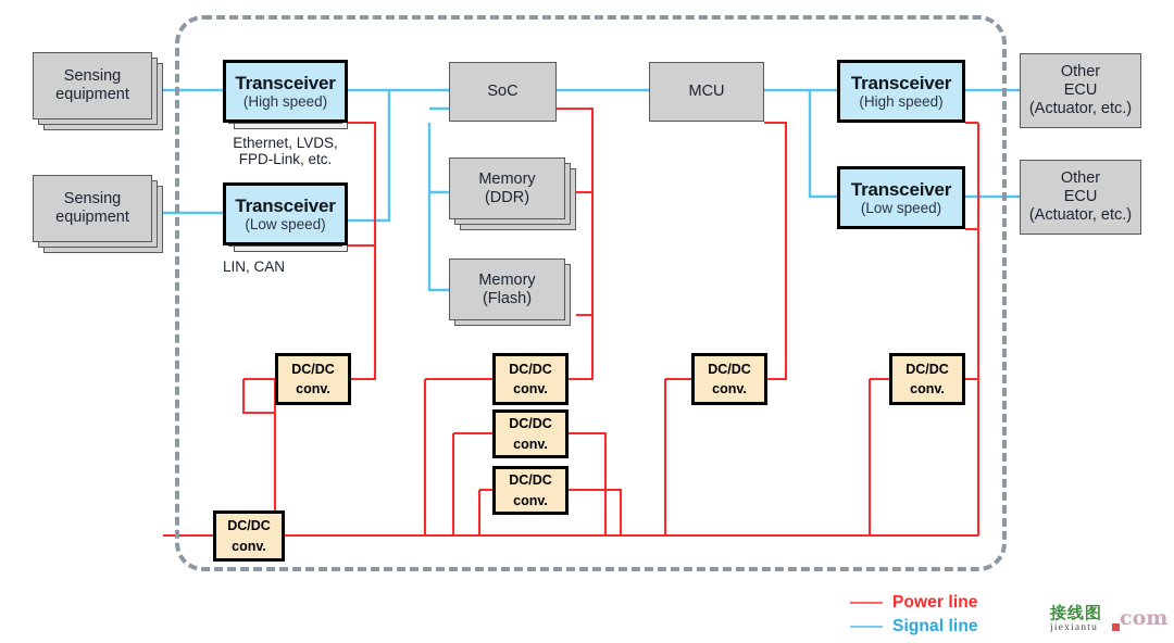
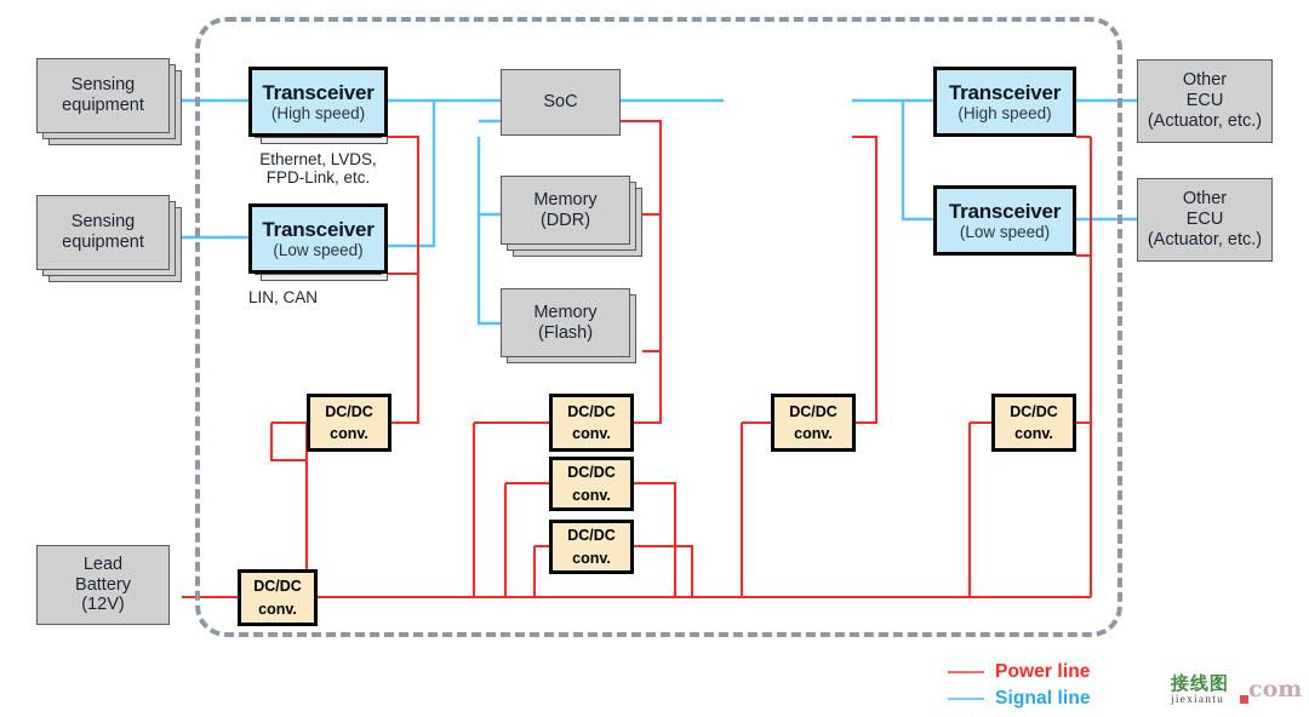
  Sensing
  equipment
  Sensing
  equipment
  SoC
- MCU
  Memory
  (DDR)
  Memory
  (Flash)
  Other
  ECU
  (Actuator, etc.)
  Other
  ECU
  (Actuator, etc.)
+ Lead
+ Battery
+ (12V)
  Transceiver
  (High speed)
  Ethernet, LVDS,
  FPD-Link, etc.
  Transceiver
  (Low speed)
  LIN, CAN
  Transceiver
  (High speed)
  Transceiver
  (Low speed)
  DC/DC
  conv.
  DC/DC
  conv.
  DC/DC
  conv.
  DC/DC
  conv.
  DC/DC
  conv.
  DC/DC
  conv.
  DC/DC
  conv.
  Power line
  Signal line
  接线图
  jiexiantu
  com
